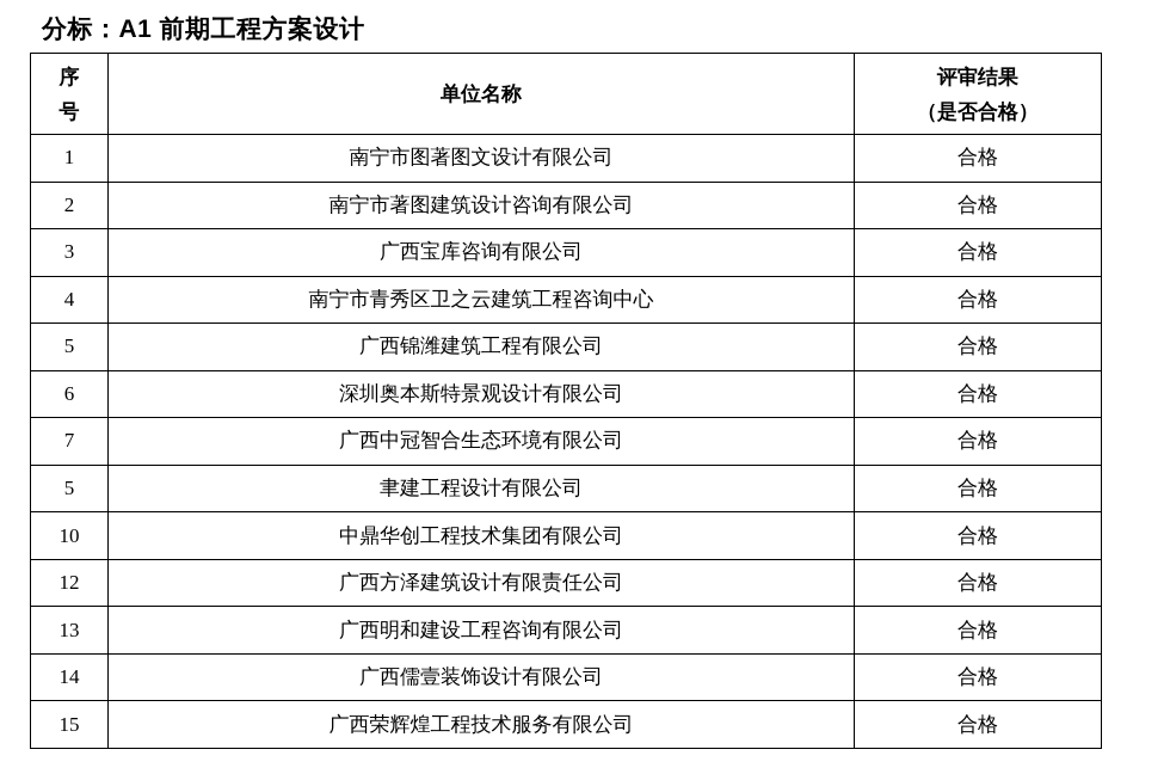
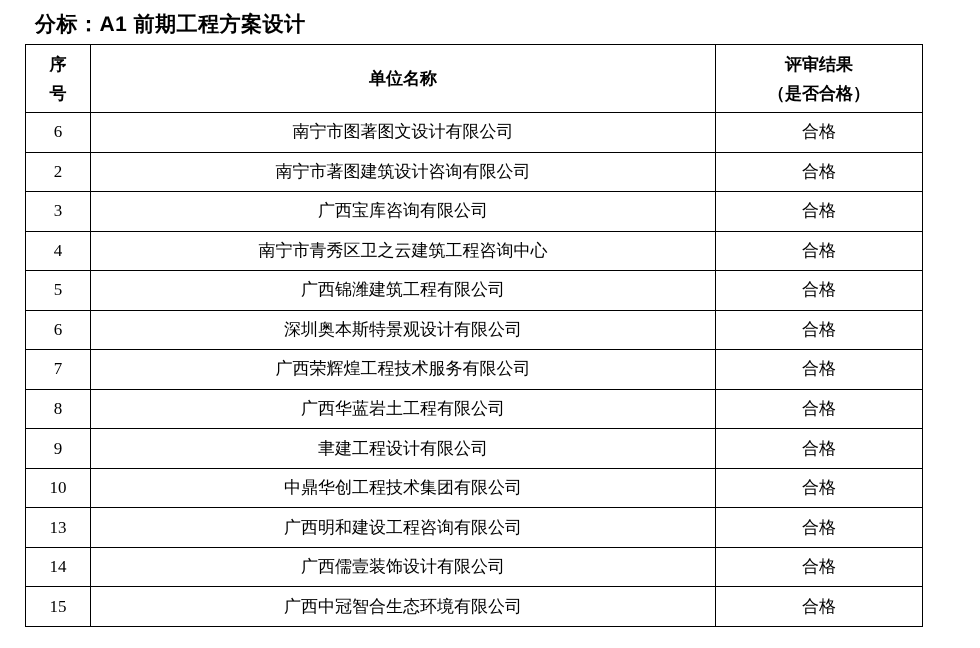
  分标：A1 前期工程方案设计
  序 号	单位名称	评审结果 （是否合格）
- 1	南宁市图著图文设计有限公司	合格
+ 6	南宁市图著图文设计有限公司	合格
  2	南宁市著图建筑设计咨询有限公司	合格
  3	广西宝库咨询有限公司	合格
  4	南宁市青秀区卫之云建筑工程咨询中心	合格
  5	广西锦潍建筑工程有限公司	合格
  6	深圳奥本斯特景观设计有限公司	合格
- 7	广西中冠智合生态环境有限公司	合格
+ 7	广西荣辉煌工程技术服务有限公司	合格
+ 8	广西华蓝岩土工程有限公司	合格
- 5	聿建工程设计有限公司	合格
+ 9	聿建工程设计有限公司	合格
  10	中鼎华创工程技术集团有限公司	合格
- 12	广西方泽建筑设计有限责任公司	合格
  13	广西明和建设工程咨询有限公司	合格
  14	广西儒壹装饰设计有限公司	合格
- 15	广西荣辉煌工程技术服务有限公司	合格
+ 15	广西中冠智合生态环境有限公司	合格
